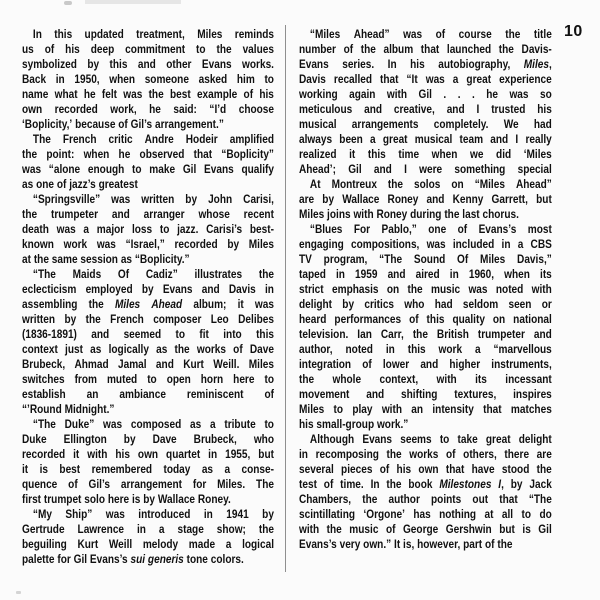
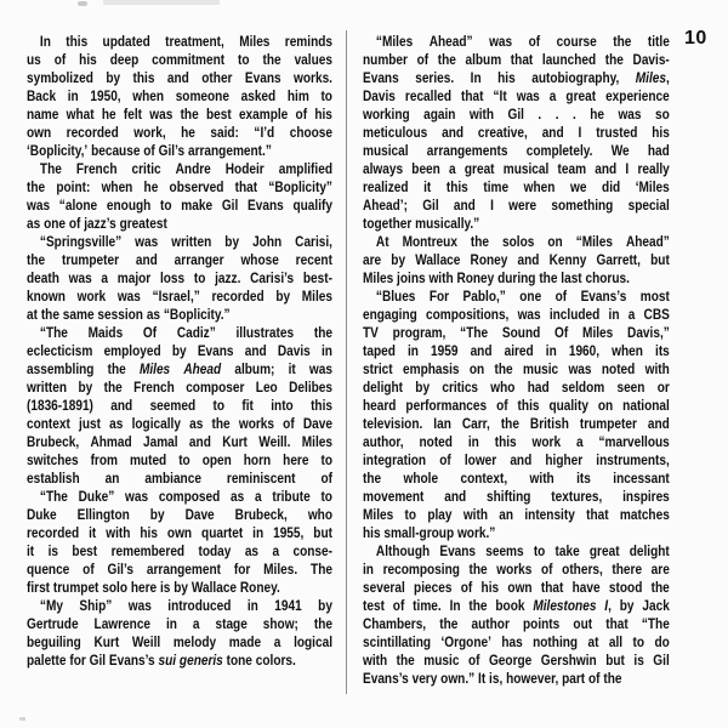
  In
  this
  updated
  treatment,
  Miles
  reminds
  us
  of
  his
  deep
  commitment
  to
  the
  values
  symbolized
  by
  this
  and
  other
  Evans
  works.
  Back
  in
  1950,
  when
  someone
  asked
  him
  to
  name
  what
  he
  felt
  was
  the
  best
  example
  of
  his
  own
  recorded
  work,
  he
  said:
  “I’d
  choose
  ‘Boplicity,’
  because
  of
  Gil’s
  arrangement.”
  The
  French
  critic
  Andre
  Hodeir
  amplified
  the
  point:
  when
  he
  observed
  that
  “Boplicity”
  was
  “alone
  enough
  to
  make
  Gil
  Evans
  qualify
  as
  one
  of
  jazz’s
  greatest
  “Springsville”
  was
  written
  by
  John
  Carisi,
  the
  trumpeter
  and
  arranger
  whose
  recent
  death
  was
  a
  major
  loss
  to
  jazz.
  Carisi’s
  best-
  known
  work
  was
  “Israel,”
  recorded
  by
  Miles
  at
  the
  same
  session
  as
  “Boplicity.”
  “The
  Maids
  Of
  Cadiz”
  illustrates
  the
  eclecticism
  employed
  by
  Evans
  and
  Davis
  in
  assembling
  the
  Miles
  Ahead
  album;
  it
  was
  written
  by
  the
  French
  composer
  Leo
  Delibes
  (1836-1891)
  and
  seemed
  to
  fit
  into
  this
  context
  just
  as
  logically
  as
  the
  works
  of
  Dave
  Brubeck,
  Ahmad
  Jamal
  and
  Kurt
  Weill.
  Miles
  switches
  from
  muted
  to
  open
  horn
  here
  to
  establish
  an
  ambiance
  reminiscent
  of
- “’Round
- Midnight.”
  “The
  Duke”
  was
  composed
  as
  a
  tribute
  to
  Duke
  Ellington
  by
  Dave
  Brubeck,
  who
  recorded
  it
  with
  his
  own
  quartet
  in
  1955,
  but
  it
  is
  best
  remembered
  today
  as
  a
  conse-
  quence
  of
  Gil’s
  arrangement
  for
  Miles.
  The
  first
  trumpet
  solo
  here
  is
  by
  Wallace
  Roney.
  “My
  Ship”
  was
  introduced
  in
  1941
  by
  Gertrude
  Lawrence
  in
  a
  stage
  show;
  the
  beguiling
  Kurt
  Weill
  melody
  made
  a
  logical
  palette
  for
  Gil
  Evans’s
  sui
  generis
  tone
  colors.
  “Miles
  Ahead”
  was
  of
  course
  the
  title
  number
  of
  the
  album
  that
  launched
  the
  Davis-
  Evans
  series.
  In
  his
  autobiography,
  Miles,
  Davis
  recalled
  that
  “It
  was
  a
  great
  experience
  working
  again
  with
  Gil
  .
  .
  .
  he
  was
  so
  meticulous
  and
  creative,
  and
  I
  trusted
  his
  musical
  arrangements
  completely.
  We
  had
  always
  been
  a
  great
  musical
  team
  and
  I
  really
  realized
  it
  this
  time
  when
  we
  did
  ‘Miles
  Ahead’;
  Gil
  and
  I
  were
  something
  special
+ together
+ musically.”
  At
  Montreux
  the
  solos
  on
  “Miles
  Ahead”
  are
  by
  Wallace
  Roney
  and
  Kenny
  Garrett,
  but
  Miles
  joins
  with
  Roney
  during
  the
  last
  chorus.
  “Blues
  For
  Pablo,”
  one
  of
  Evans’s
  most
  engaging
  compositions,
  was
  included
  in
  a
  CBS
  TV
  program,
  “The
  Sound
  Of
  Miles
  Davis,”
  taped
  in
  1959
  and
  aired
  in
  1960,
  when
  its
  strict
  emphasis
  on
  the
  music
  was
  noted
  with
  delight
  by
  critics
  who
  had
  seldom
  seen
  or
  heard
  performances
  of
  this
  quality
  on
  national
  television.
  Ian
  Carr,
  the
  British
  trumpeter
  and
  author,
  noted
  in
  this
  work
  a
  “marvellous
  integration
  of
  lower
  and
  higher
  instruments,
  the
  whole
  context,
  with
  its
  incessant
  movement
  and
  shifting
  textures,
  inspires
  Miles
  to
  play
  with
  an
  intensity
  that
  matches
  his
  small-group
  work.”
  Although
  Evans
  seems
  to
  take
  great
  delight
  in
  recomposing
  the
  works
  of
  others,
  there
  are
  several
  pieces
  of
  his
  own
  that
  have
  stood
  the
  test
  of
  time.
  In
  the
  book
  Milestones
  I,
  by
  Jack
  Chambers,
  the
  author
  points
  out
  that
  “The
  scintillating
  ‘Orgone’
  has
  nothing
  at
  all
  to
  do
  with
  the
  music
  of
  George
  Gershwin
  but
  is
  Gil
  Evans’s
  very
  own.”
  It
  is,
  however,
  part
  of
  the
  10
